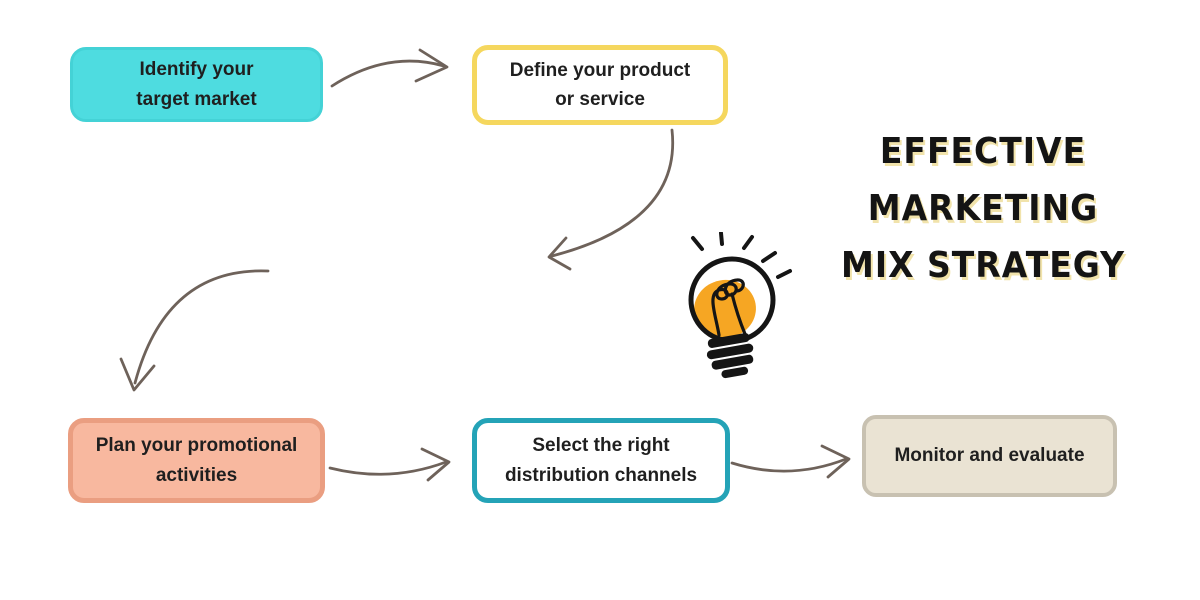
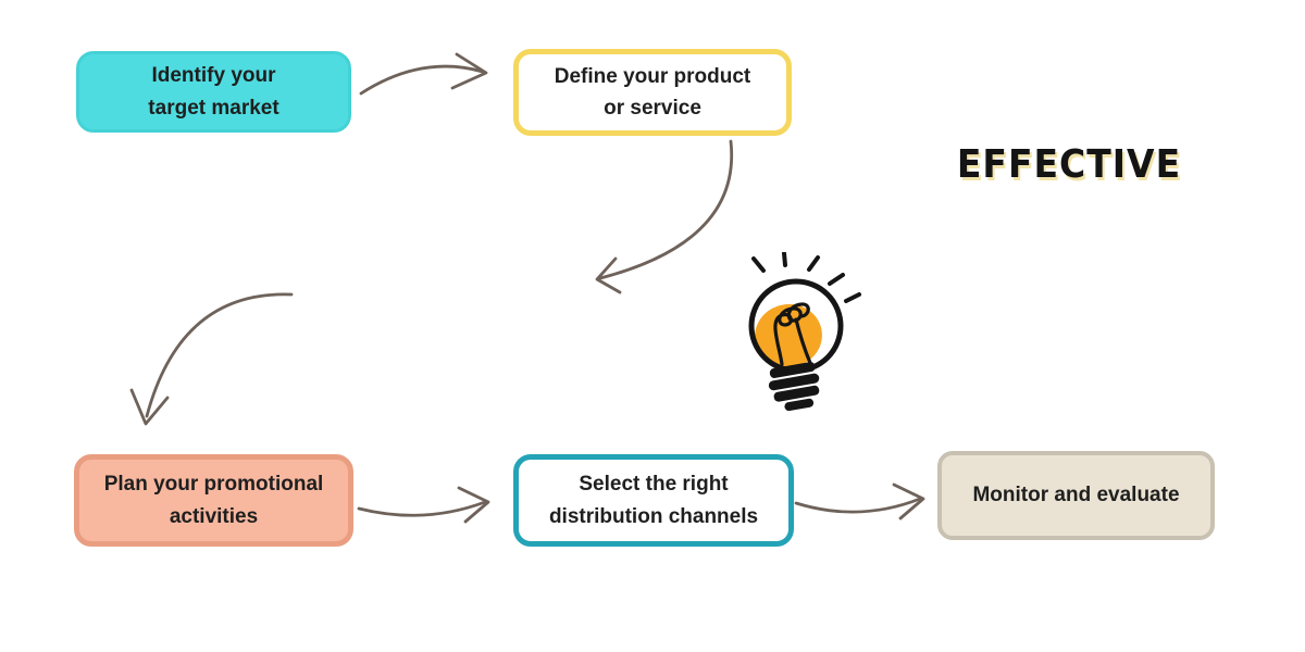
  Identify your
  target market
  Define your product
  or service
  Plan your promotional
  activities
  Select the right
  distribution channels
  Monitor and evaluate
  EFFECTIVE
- MARKETING
- MIX STRATEGY
